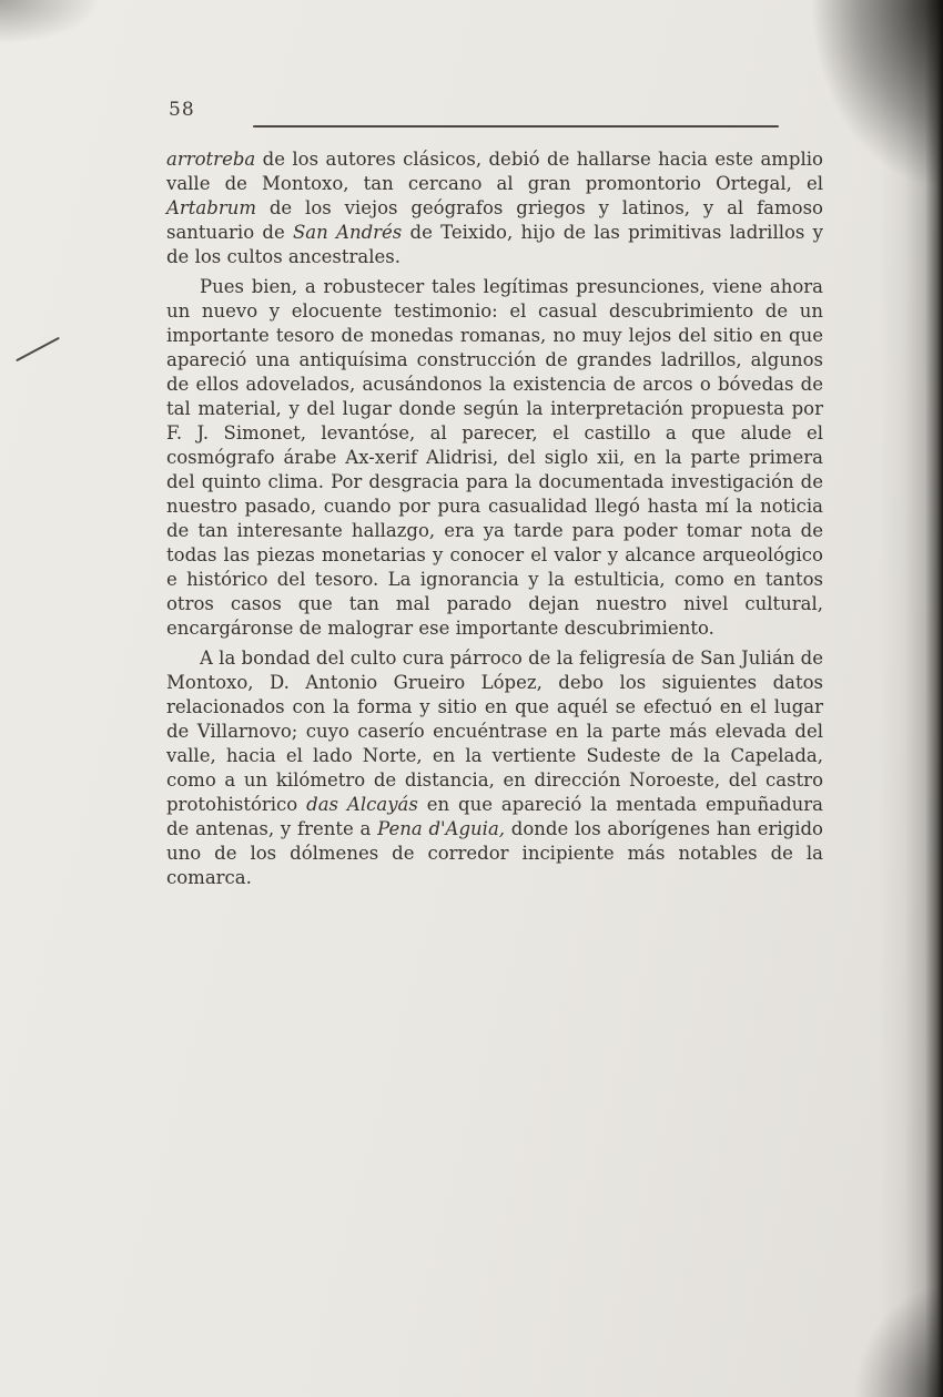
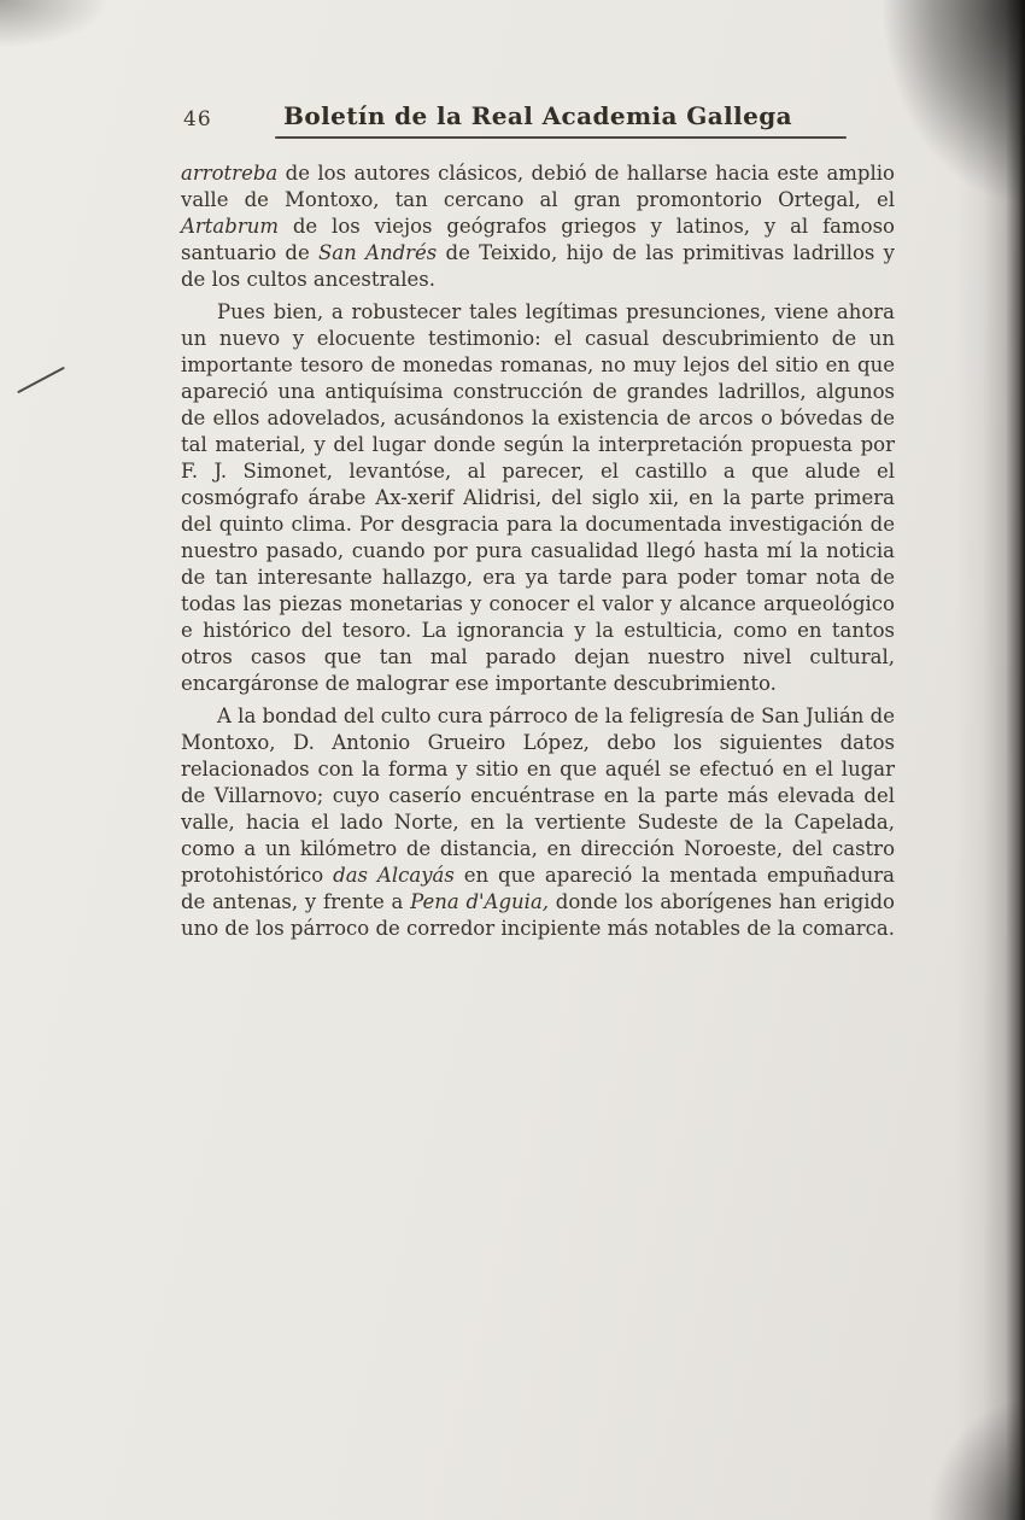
- 58
+ 46
+ Boletín de la Real Academia Gallega
  arrotreba de los autores clásicos, debió de hallarse hacia este ampl valle de Montoxo, tan cercano al gran promontorio Ortegal, Artabrum de los viejos geógrafos griegos y latinos, y al famoso santuario de San Andrés de Teixido, hijo de las primitivas ladrillos y de los cultos ancestrales.
  Pues bien, a robustecer tales legítimas presunciones, viene ahora un nuevo y elocuente testimonio: el casual descubrimiento de un importante tesoro de monedas romanas, no muy lejos del sitio en que apareció una antiquísima construcción de grandes ladrillos, algunos de ellos adovelados, acusándonos la existencia de arcos o bóvedas de tal material, y del lugar donde según la interpretación propuesta por F. J. Simonet, levantóse, al parecer, el castillo a que alude el cosmógrafo árabe Ax-xerif Alidrisi, del siglo xii, en la parte primera del quinto clima. Por desgracia para la documentada investigación de nuestro pasado, cuando por pura casualidad llegó hasta mí la noticia de tan interesante hallazgo, era ya tarde para poder tomar nota de todas las piezas monetarias y conocer el valor y alcance arqueológico e histórico del tesoro. La ignorancia y la estulticia, como en tantos otros casos que tan mal parado dejan nuestro nivel cultural, encargáronse de malograr ese importante descubrimiento.
- A la bondad del culto cura párroco de la feligresía de San Julián de Montoxo, D. Antonio Grueiro López, debo los siguientes datos relacionados con la forma y sitio en que aquél se efectuó en el lugar de Villarnovo; cuyo caserío encuéntrase en la parte más elevada del valle, hacia el lado Norte, en la vertiente Sudeste de la Capelada, como a un kilómetro de distancia, en dirección Noroeste, del castro protohistórico das Alcayás en que apareció la mentada empuñadura de antenas, y frente a Pena d'Aguia, donde los aborígenes han erigido uno de los dólmenes de corredor incipiente más notables de la comarca.
+ A la bondad del culto cura párroco de la feligresía de San Julián de Montoxo, D. Antonio Grueiro López, debo los siguientes datos relacionados con la forma y sitio en que aquél se efectuó en el lugar de Villarnovo; cuyo caserío encuéntrase en la parte más elevada del valle, hacia el lado Norte, en la vertiente Sudeste de la Capelada, como a un kilómetro de distancia, en dirección Noroeste, del castro protohistórico das Alcayás en que apareció la mentada empuñadura de antenas, y frente a Pena d'Aguia, donde los aborígenes han erigido uno de los párroco de corredor incipiente más notables de la comarca.
